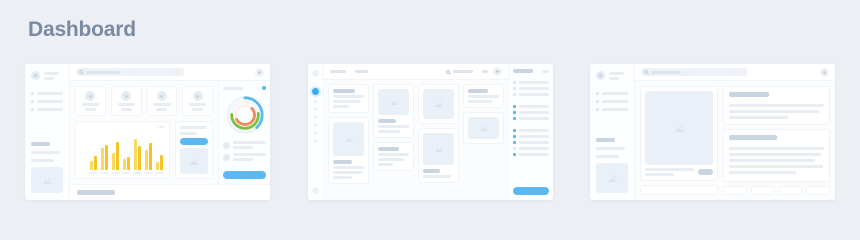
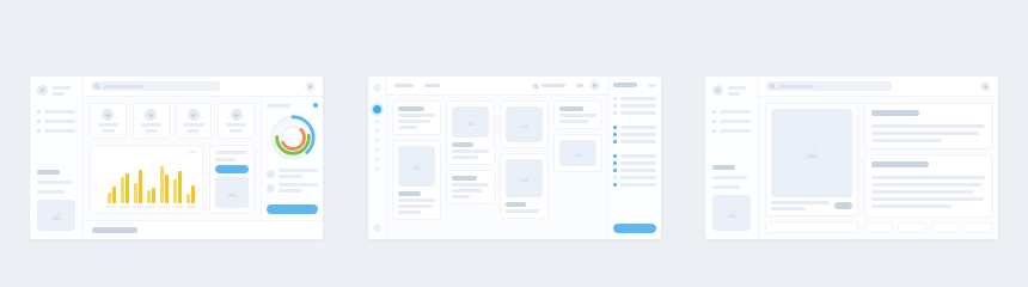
- Dashboard
